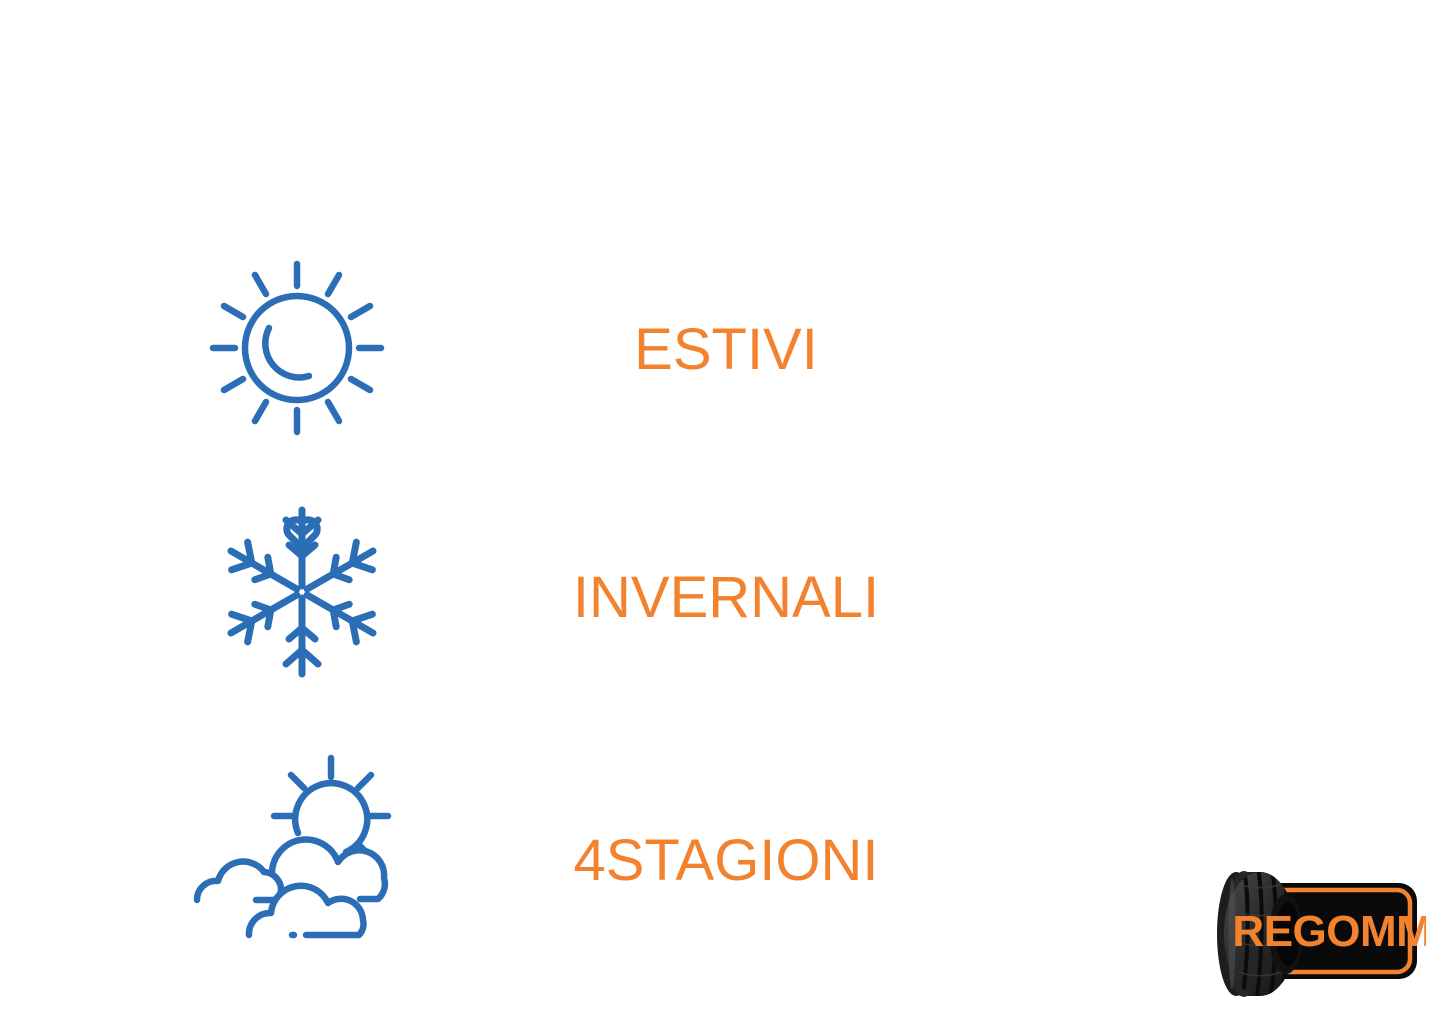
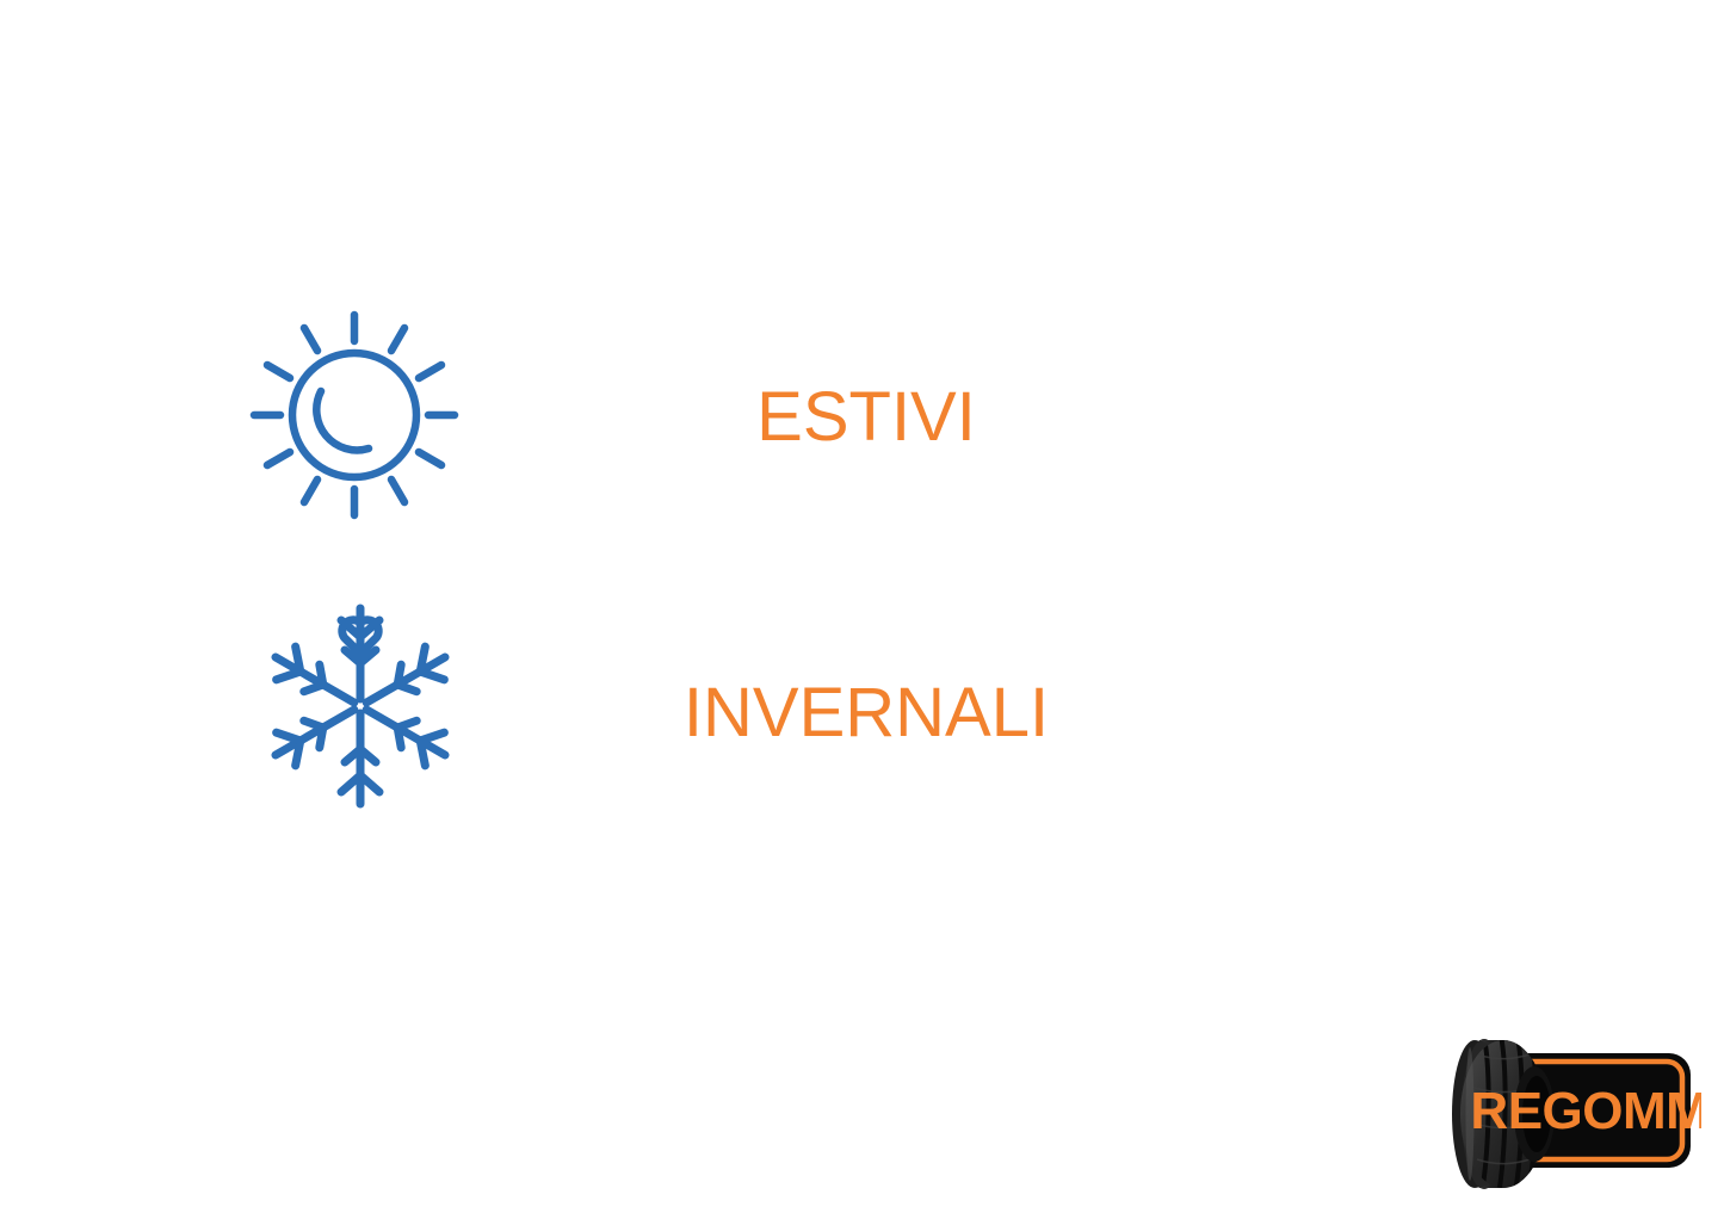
  ESTIVI
  INVERNALI
- 4STAGIONI
  REGOMM
